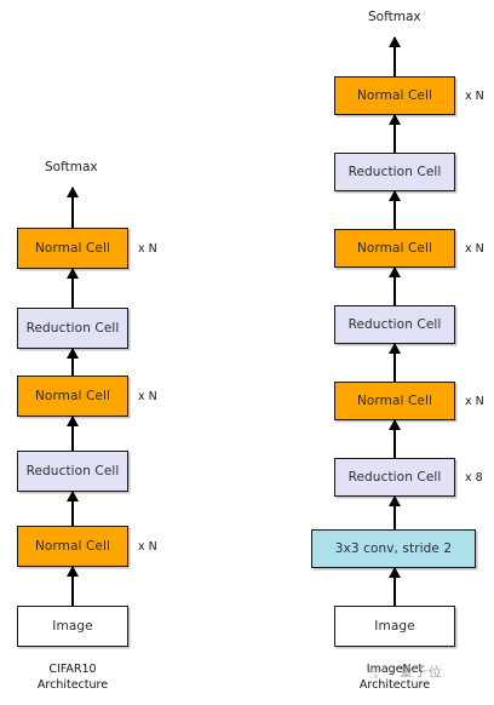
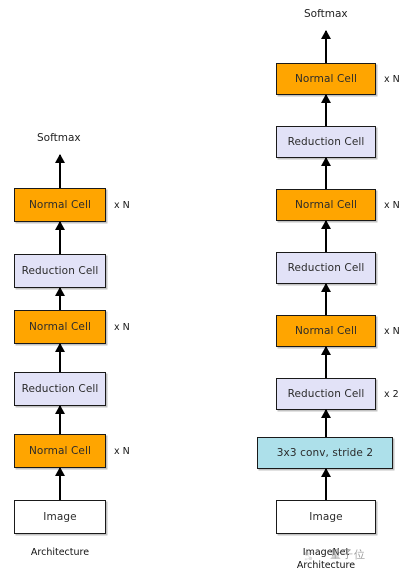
  Softmax
  Normal Cell
  x N
  Reduction Cell
  Normal Cell
  x N
  Reduction Cell
  Normal Cell
  x N
  Image
- CIFAR10
  Architecture
  Softmax
  Normal Cell
  x N
  Reduction Cell
  Normal Cell
  x N
  Reduction Cell
  Normal Cell
  x N
  Reduction Cell
- x 8
+ x 2
  3x3 conv, stride 2
  Image
  ImageNet
  Architecture
  量子位
